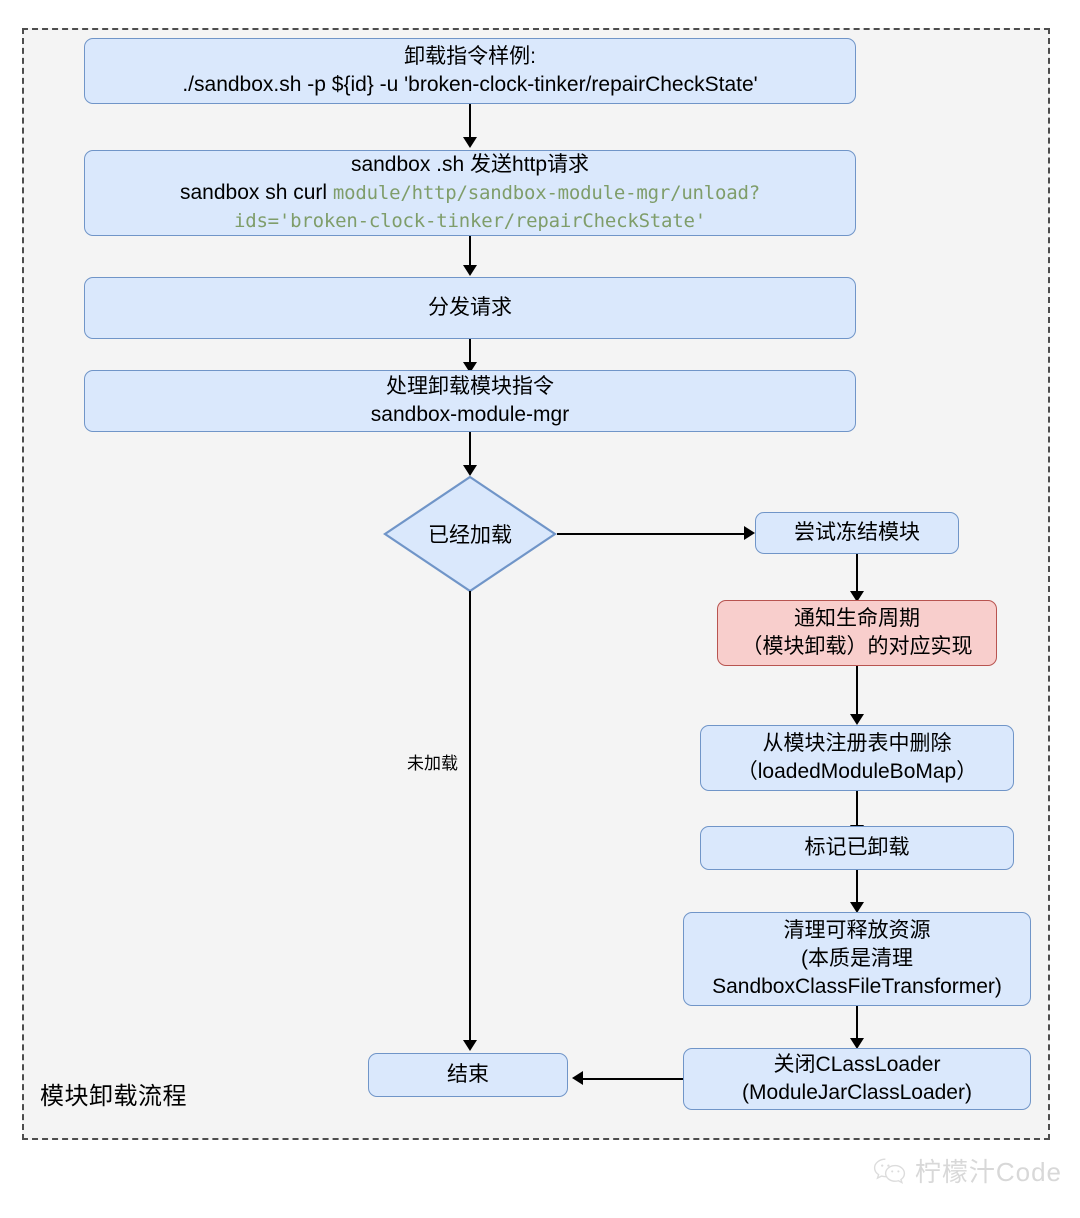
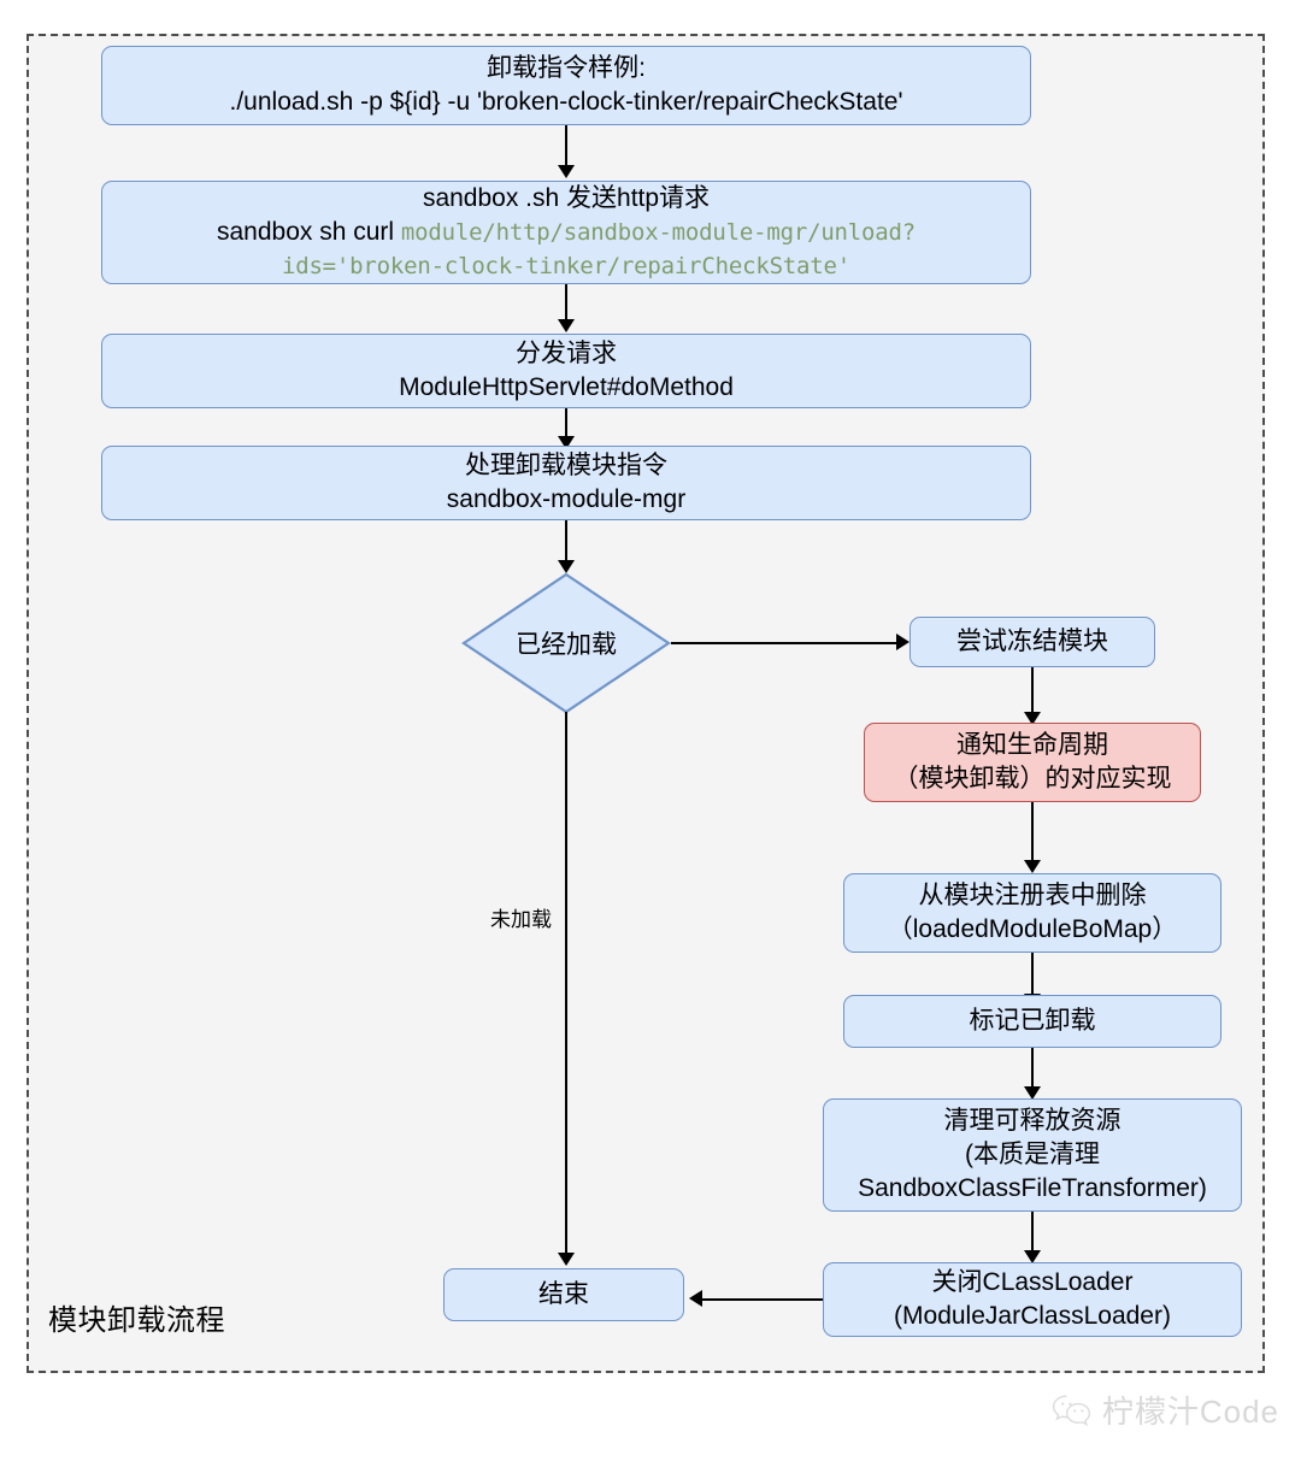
  卸载指令样例:
- ./sandbox.sh -p ${id} -u 'broken-clock-tinker/repairCheckState'
+ ./unload.sh -p ${id} -u 'broken-clock-tinker/repairCheckState'
  sandbox .sh 发送http请求
  sandbox sh curl module/http/sandbox-module-mgr/unload?
  ids='broken-clock-tinker/repairCheckState'
  分发请求
+ ModuleHttpServlet#doMethod
  处理卸载模块指令
  sandbox-module-mgr
  已经加载
  未加载
  尝试冻结模块
  通知生命周期
  （模块卸载）的对应实现
  从模块注册表中删除
  （loadedModuleBoMap）
  标记已卸载
  清理可释放资源
  (本质是清理
  SandboxClassFileTransformer)
  关闭CLassLoader
  (ModuleJarClassLoader)
  结束
  模块卸载流程
  柠檬汁Code
